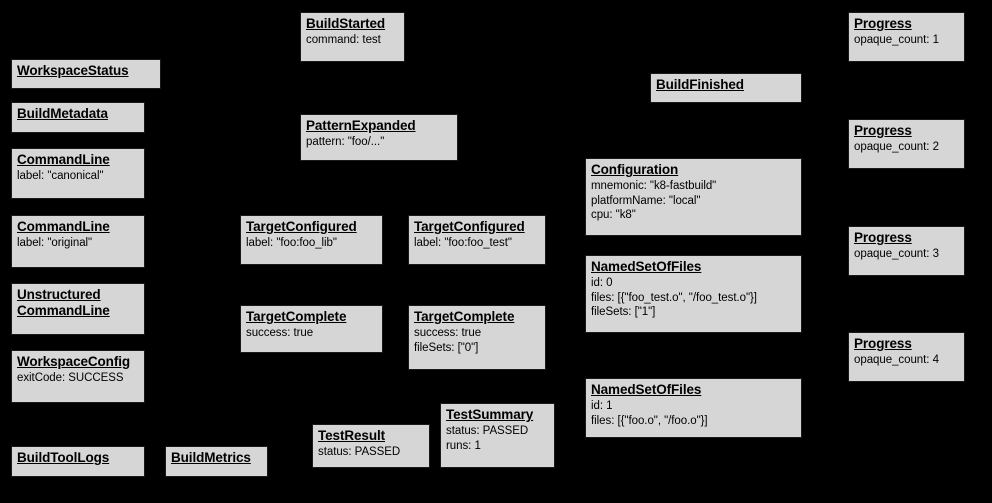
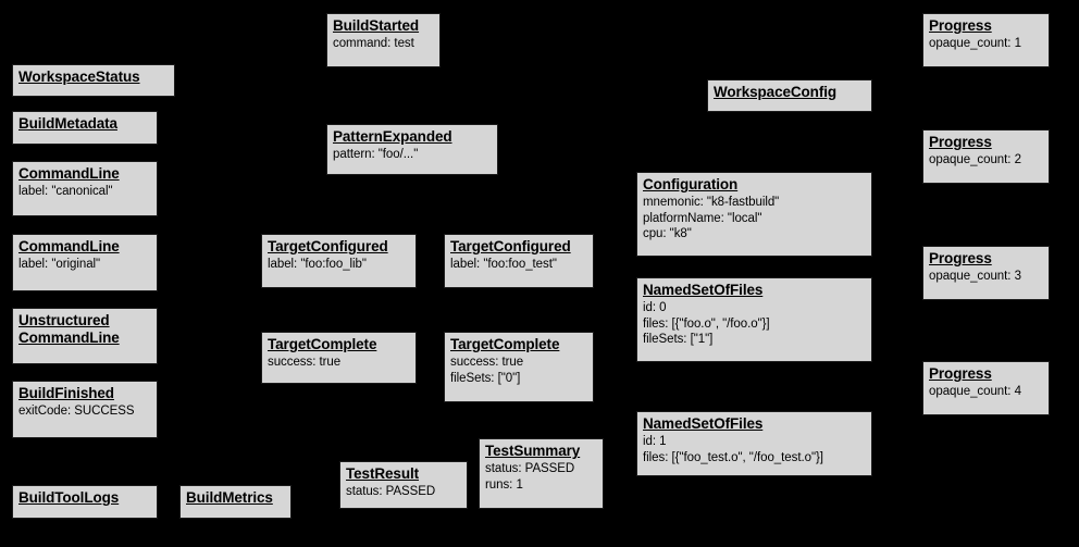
  WorkspaceStatus
  BuildMetadata
  CommandLine
  label: "canonical"
  CommandLine
  label: "original"
  Unstructured
  CommandLine
- WorkspaceConfig
+ BuildFinished
  exitCode: SUCCESS
  BuildToolLogs
  BuildMetrics
  BuildStarted
  command: test
  PatternExpanded
  pattern: "foo/..."
  TargetConfigured
  label: "foo:foo_lib"
  TargetConfigured
  label: "foo:foo_test"
  TargetComplete
  success: true
  TargetComplete
  success: true
  fileSets: ["0"]
  TestResult
  status: PASSED
  TestSummary
  status: PASSED
  runs: 1
- BuildFinished
+ WorkspaceConfig
  Configuration
  mnemonic: "k8-fastbuild"
  platformName: "local"
  cpu: "k8"
  NamedSetOfFiles
  id: 0
- files: [{"foo_test.o", "/foo_test.o"}]
+ files: [{"foo.o", "/foo.o"}]
  fileSets: ["1"]
  NamedSetOfFiles
  id: 1
- files: [{"foo.o", "/foo.o"}]
+ files: [{"foo_test.o", "/foo_test.o"}]
  Progress
  opaque_count: 1
  Progress
  opaque_count: 2
  Progress
  opaque_count: 3
  Progress
  opaque_count: 4
